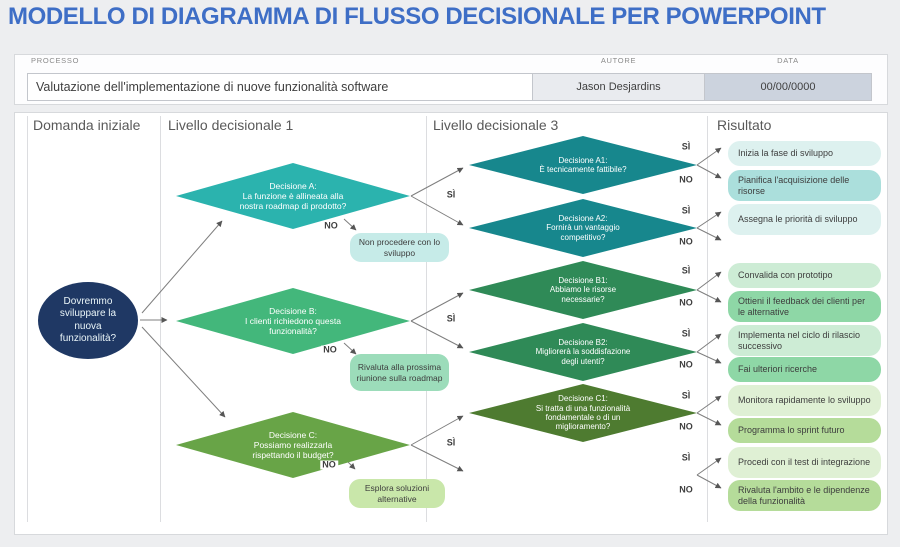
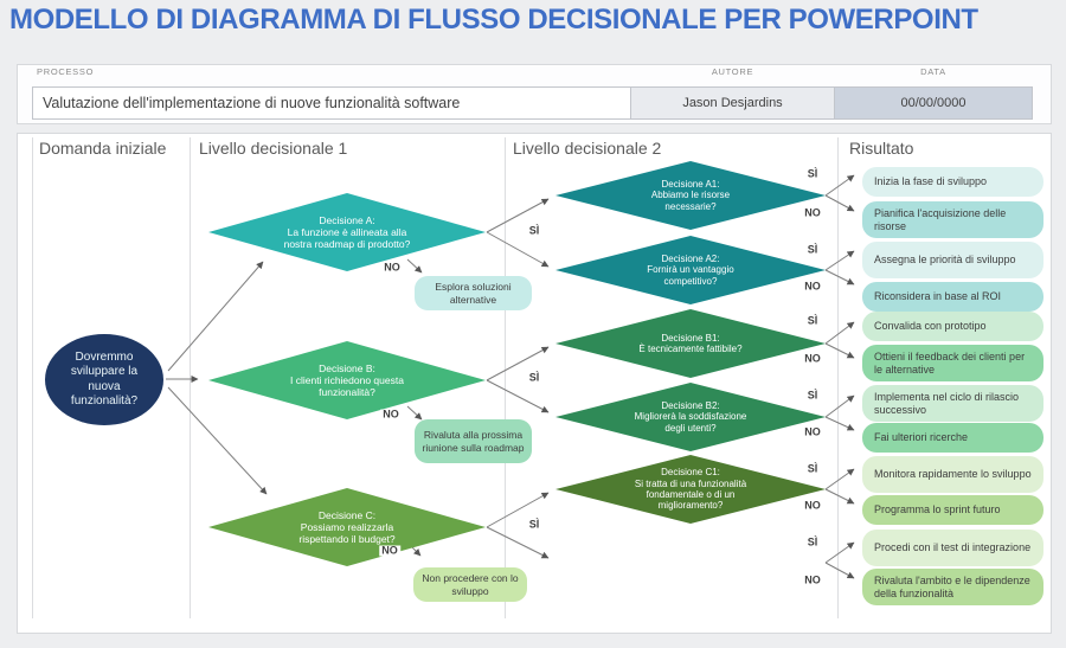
  MODELLO DI DIAGRAMMA DI FLUSSO DECISIONALE PER POWERPOINT
  PROCESSO
  AUTORE
  DATA
  Valutazione dell'implementazione di nuove funzionalità software
  Jason Desjardins
  00/00/0000
  Domanda iniziale
  Livello decisionale 1
- Livello decisionale 3
+ Livello decisionale 2
  Risultato
  Dovremmo sviluppare la nuova funzionalità?
  Decisione A:
  La funzione è allineata alla nostra roadmap di prodotto?
  Decisione B:
  I clienti richiedono questa funzionalità?
  Decisione C:
  Possiamo realizzarla rispettando il budget?
- Non procedere con lo sviluppo
+ Esplora soluzioni alternative
  Rivaluta alla prossima riunione sulla roadmap
- Esplora soluzioni alternative
+ Non procedere con lo sviluppo
  Decisione A1:
- È tecnicamente fattibile?
+ Abbiamo le risorse necessarie?
  Decisione A2:
  Fornirà un vantaggio competitivo?
  Decisione B1:
- Abbiamo le risorse necessarie?
+ È tecnicamente fattibile?
  Decisione B2:
  Migliorerà la soddisfazione degli utenti?
  Decisione C1:
  Si tratta di una funzionalità fondamentale o di un miglioramento?
  SÌ
  SÌ
  SÌ
  NO
  NO
  NO
  SÌ
  NO
  SÌ
  NO
  SÌ
  NO
  SÌ
  NO
  SÌ
  NO
  SÌ
  NO
  Inizia la fase di sviluppo
  Pianifica l'acquisizione delle risorse
  Assegna le priorità di sviluppo
+ Riconsidera in base al ROI
  Convalida con prototipo
  Ottieni il feedback dei clienti per le alternative
  Implementa nel ciclo di rilascio successivo
  Fai ulteriori ricerche
  Monitora rapidamente lo sviluppo
  Programma lo sprint futuro
  Procedi con il test di integrazione
  Rivaluta l'ambito e le dipendenze della funzionalità
